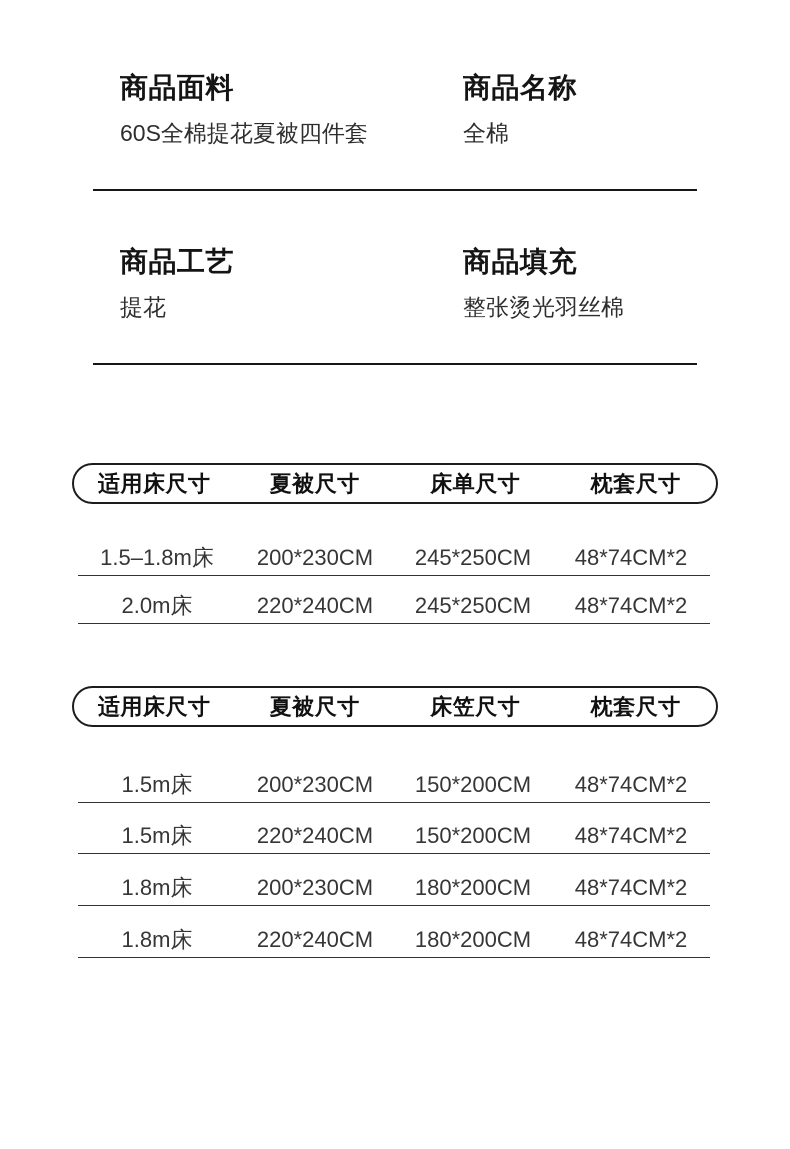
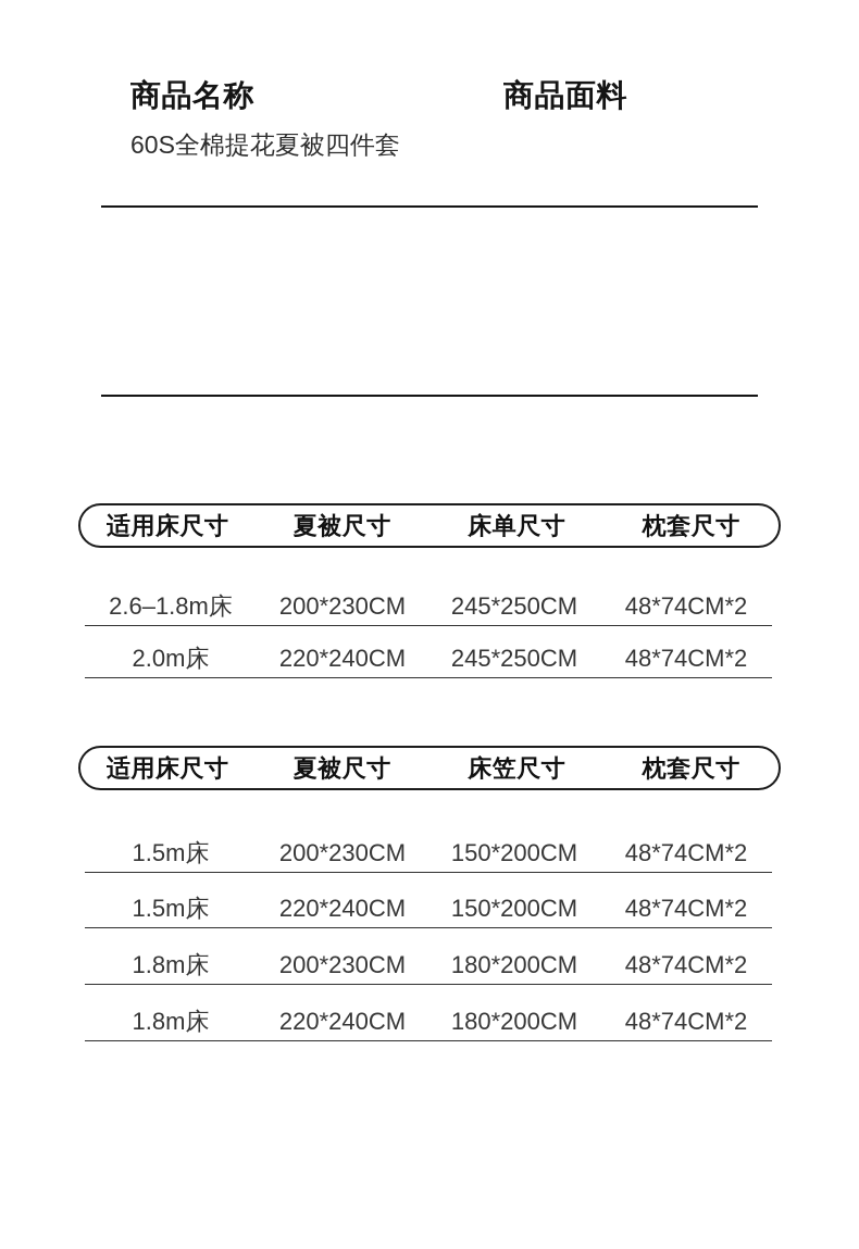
- 商品面料
+ 商品名称
  60S全棉提花夏被四件套
- 商品名称
+ 商品面料
- 全棉
- 商品工艺
- 提花
- 商品填充
- 整张烫光羽丝棉
  适用床尺寸
  夏被尺寸
  床单尺寸
  枕套尺寸
- 1.5–1.8m床
+ 2.6–1.8m床
  200*230CM
  245*250CM
  48*74CM*2
  2.0m床
  220*240CM
  245*250CM
  48*74CM*2
  适用床尺寸
  夏被尺寸
  床笠尺寸
  枕套尺寸
  1.5m床
  200*230CM
  150*200CM
  48*74CM*2
  1.5m床
  220*240CM
  150*200CM
  48*74CM*2
  1.8m床
  200*230CM
  180*200CM
  48*74CM*2
  1.8m床
  220*240CM
  180*200CM
  48*74CM*2
